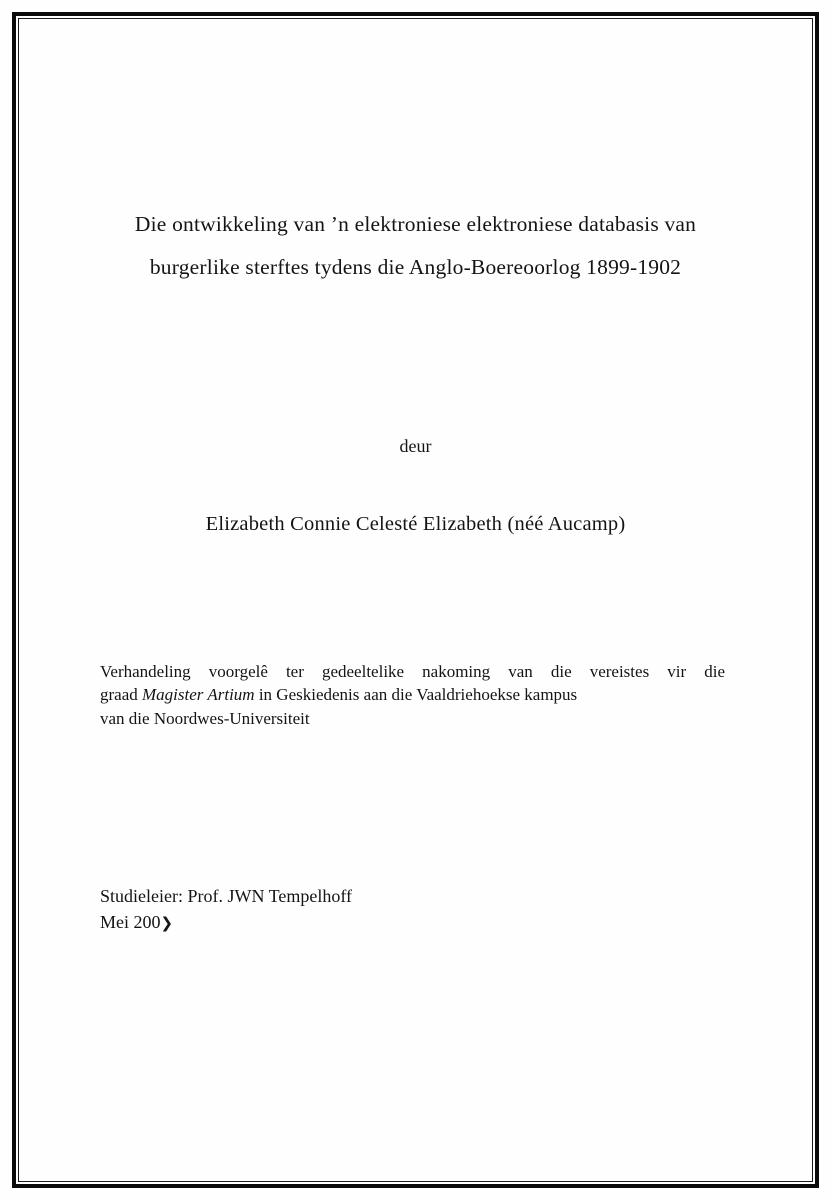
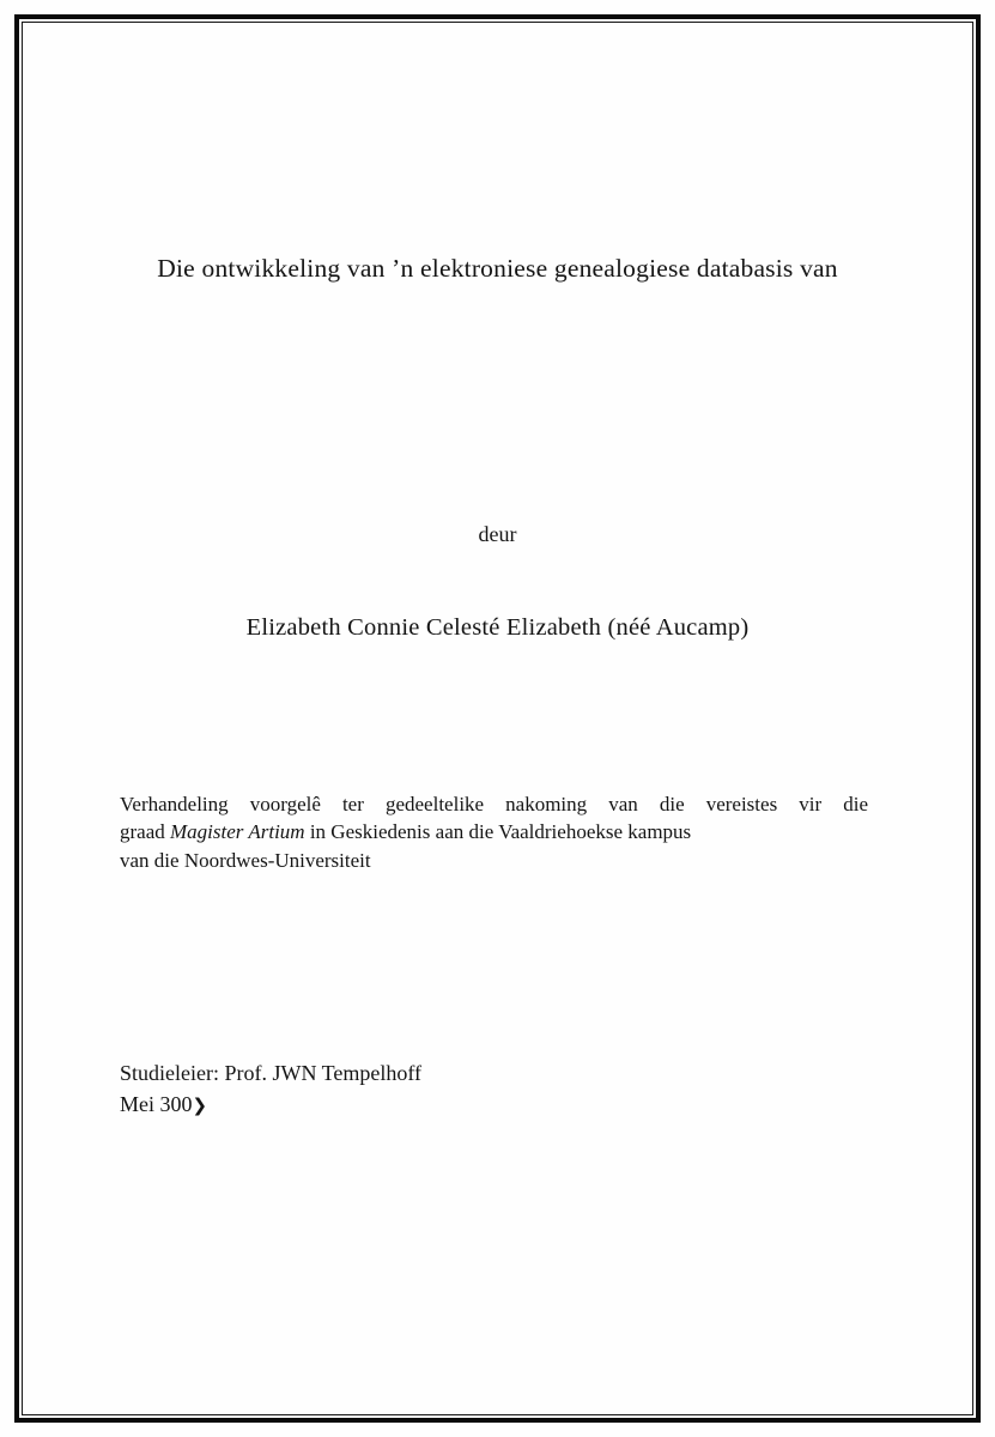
- Die ontwikkeling van ’n elektroniese elektroniese databasis van
+ Die ontwikkeling van ’n elektroniese genealogiese databasis van
- burgerlike sterftes tydens die Anglo-Boereoorlog 1899-1902
  deur
  Elizabeth Connie Celesté Elizabeth (néé Aucamp)
  Verhandeling voorgelê ter gedeeltelike nakoming van die vereistes vir die
  graad Magister Artium in Geskiedenis aan die Vaaldriehoekse kampus
  van die Noordwes-Universiteit
  Studieleier: Prof. JWN Tempelhoff
- Mei 200❯
+ Mei 300❯
